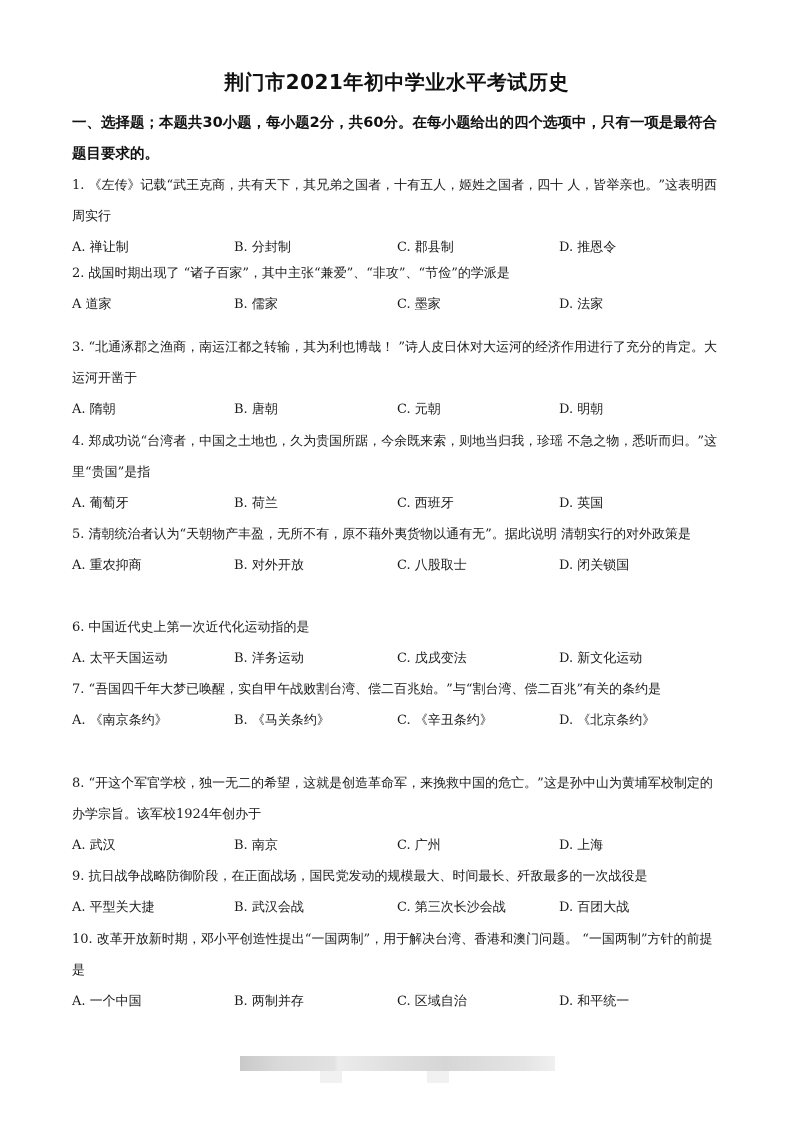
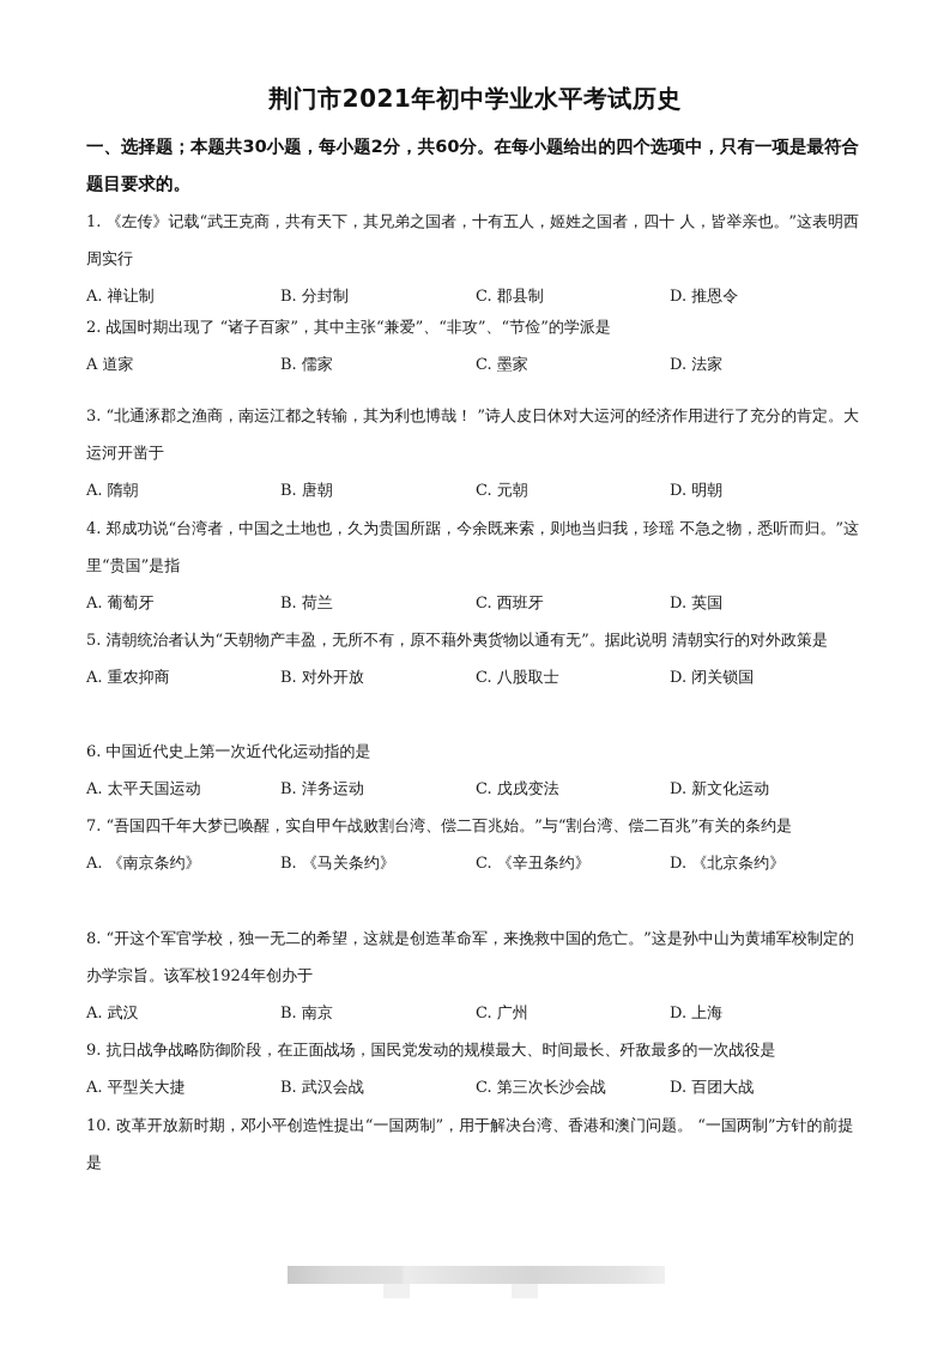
  荆门市2021年初中学业水平考试历史
  一、选择题；本题共30小题，每小题2分，共60分。在每小题给出的四个选项中，只有一项是最符合题目要求的。
  1. 《左传》记载“武王克商，共有天下，其兄弟之国者，十有五人，姬姓之国者，四十 人，皆举亲也。”这表明西周实行
  A. 禅让制
  B. 分封制
  C. 郡县制
  D. 推恩令
  2. 战国时期出现了 “诸子百家”，其中主张“兼爱”、“非攻”、“节俭”的学派是
  A 道家
  B. 儒家
  C. 墨家
  D. 法家
  3. “北通涿郡之渔商，南运江都之转输，其为利也博哉！ ”诗人皮日休对大运河的经济作用进行了充分的肯定。大运河开凿于
  A. 隋朝
  B. 唐朝
  C. 元朝
  D. 明朝
  4. 郑成功说“台湾者，中国之土地也，久为贵国所踞，今余既来索，则地当归我，珍瑶 不急之物，悉听而归。”这里“贵国”是指
  A. 葡萄牙
  B. 荷兰
  C. 西班牙
  D. 英国
  5. 清朝统治者认为“天朝物产丰盈，无所不有，原不藉外夷货物以通有无”。据此说明 清朝实行的对外政策是
  A. 重农抑商
  B. 对外开放
  C. 八股取士
  D. 闭关锁国
  6. 中国近代史上第一次近代化运动指的是
  A. 太平天国运动
  B. 洋务运动
  C. 戊戌变法
  D. 新文化运动
  7. “吾国四千年大梦已唤醒，实自甲午战败割台湾、偿二百兆始。”与“割台湾、偿二百兆”有关的条约是
  A. 《南京条约》
  B. 《马关条约》
  C. 《辛丑条约》
  D. 《北京条约》
  8. “开这个军官学校，独一无二的希望，这就是创造革命军，来挽救中国的危亡。”这是孙中山为黄埔军校制定的办学宗旨。该军校1924年创办于
  A. 武汉
  B. 南京
  C. 广州
  D. 上海
  9. 抗日战争战略防御阶段，在正面战场，国民党发动的规模最大、时间最长、歼敌最多的一次战役是
  A. 平型关大捷
  B. 武汉会战
  C. 第三次长沙会战
  D. 百团大战
  10. 改革开放新时期，邓小平创造性提出“一国两制”，用于解决台湾、香港和澳门问题。 “一国两制”方针的前提是
- A. 一个中国
- B. 两制并存
- C. 区域自治
- D. 和平统一
